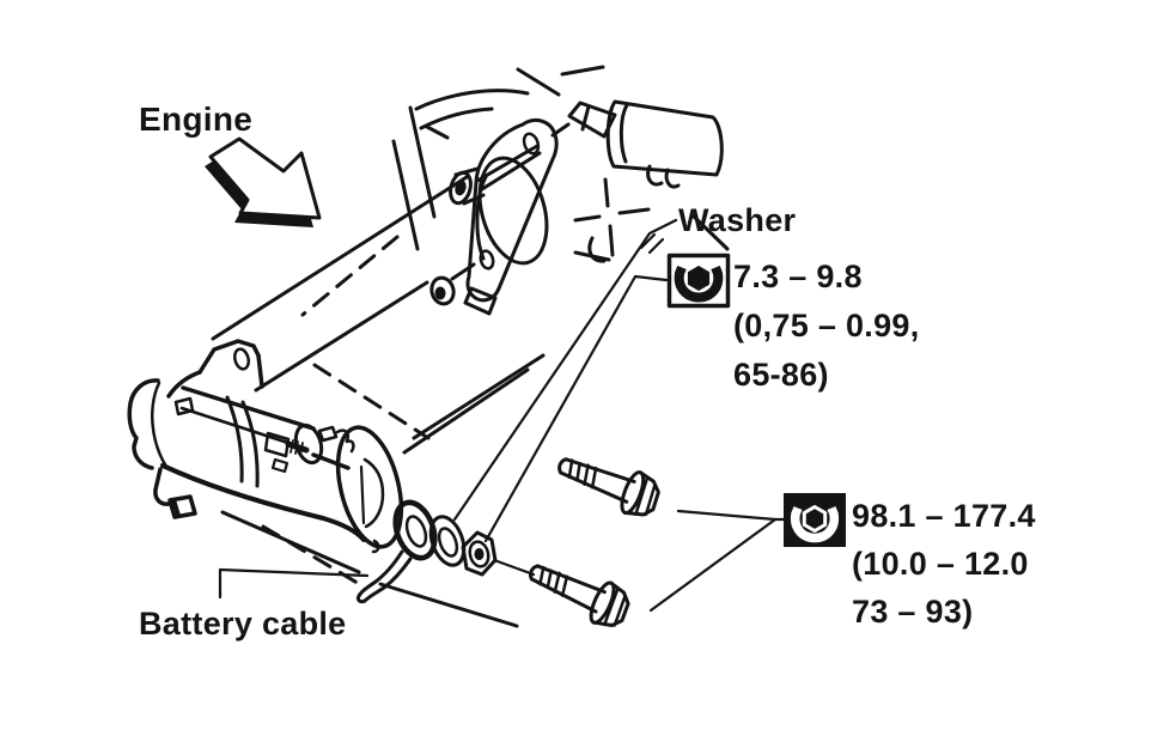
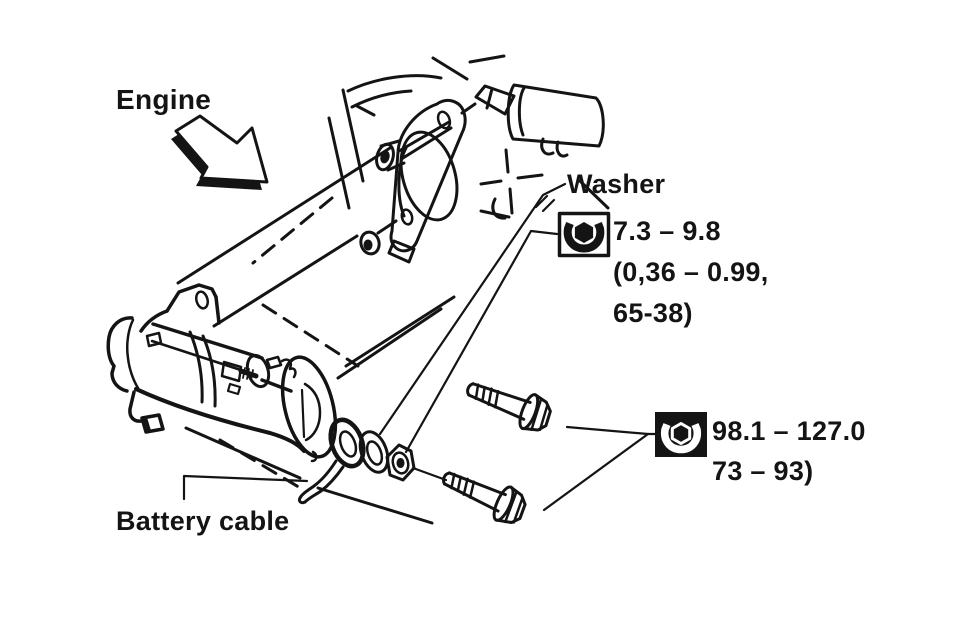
  Engine
  Washer
  Battery cable
  7.3 – 9.8
- (0,75 – 0.99,
+ (0,36 – 0.99,
- 65-86)
+ 65-38)
- 98.1 – 177.4
+ 98.1 – 127.0
- (10.0 – 12.0
  73 – 93)
